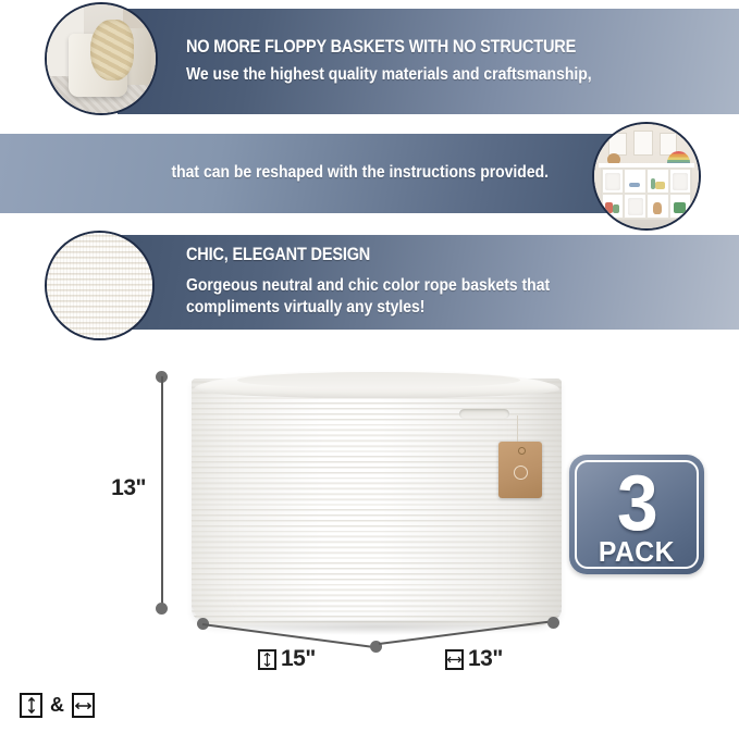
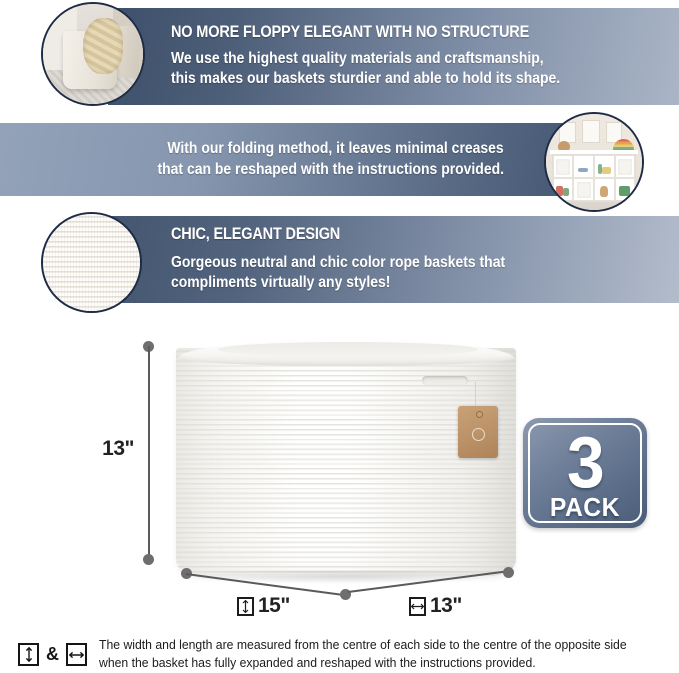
- NO MORE FLOPPY BASKETS WITH NO STRUCTURE
+ NO MORE FLOPPY ELEGANT WITH NO STRUCTURE
  We use the highest quality materials and craftsmanship,
+ this makes our baskets sturdier and able to hold its shape.
+ With our folding method, it leaves minimal creases
  that can be reshaped with the instructions provided.
  CHIC, ELEGANT DESIGN
  Gorgeous neutral and chic color rope baskets that
  compliments virtually any styles!
  13"
  15"
  13"
  3
  PACK
  &
+ The width and length are measured from the centre of each side to the centre of the opposite side
+ when the basket has fully expanded and reshaped with the instructions provided.
